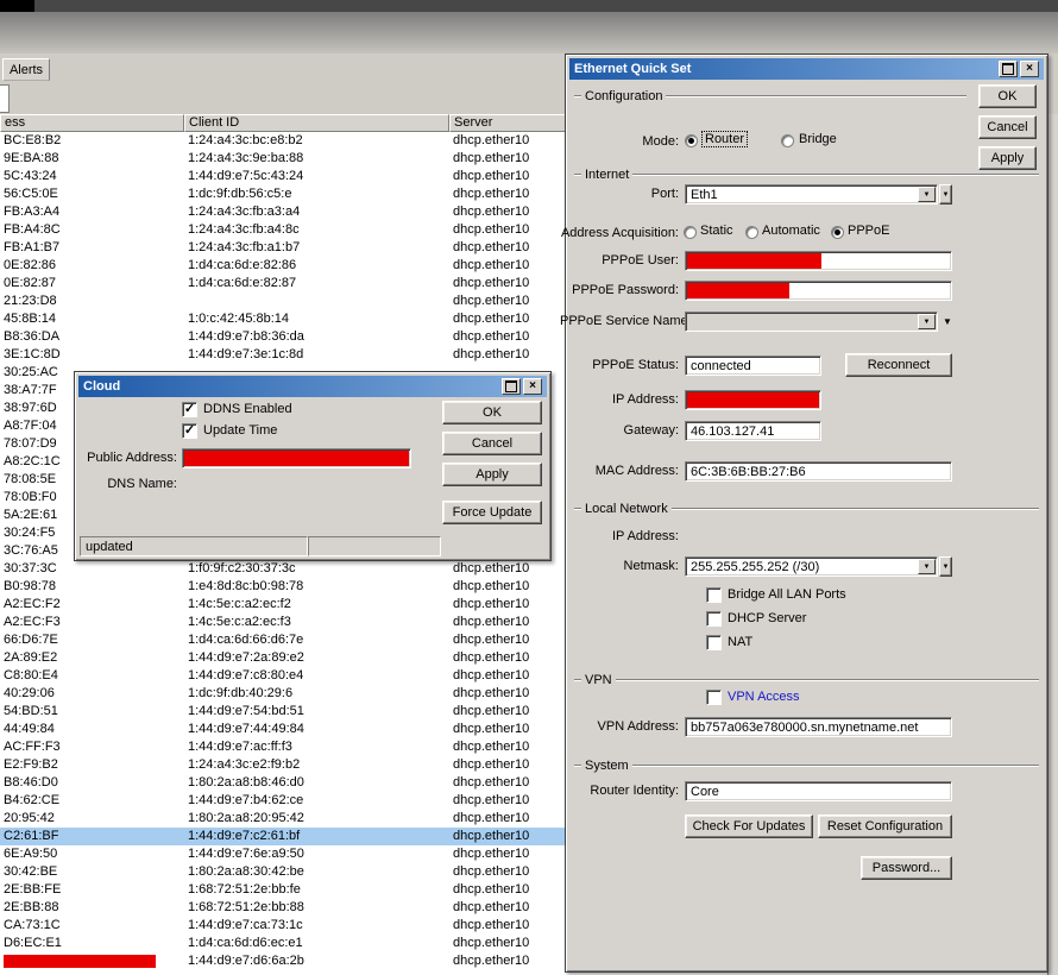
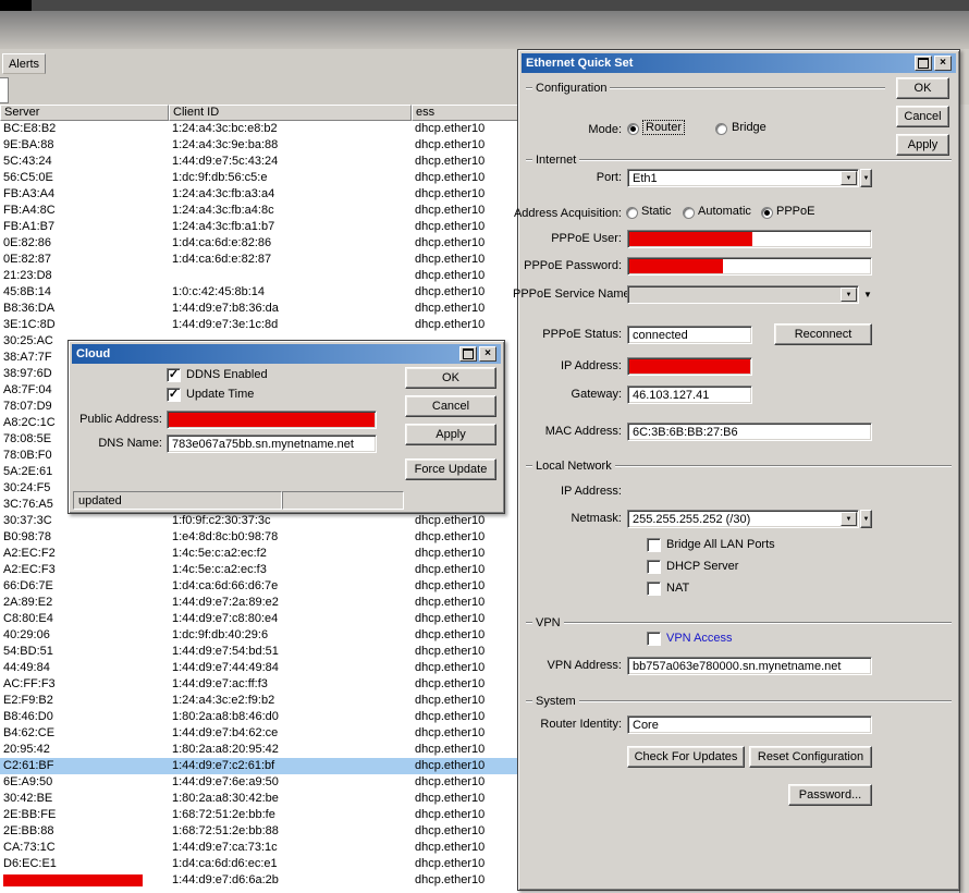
  Alerts
- ess
+ Server
  Client ID
- Server
+ ess
  BC:E8:B2
  1:24:a4:3c:bc:e8:b2
  dhcp.ether10
  9E:BA:88
  1:24:a4:3c:9e:ba:88
  dhcp.ether10
  5C:43:24
  1:44:d9:e7:5c:43:24
  dhcp.ether10
  56:C5:0E
  1:dc:9f:db:56:c5:e
  dhcp.ether10
  FB:A3:A4
  1:24:a4:3c:fb:a3:a4
  dhcp.ether10
  FB:A4:8C
  1:24:a4:3c:fb:a4:8c
  dhcp.ether10
  FB:A1:B7
  1:24:a4:3c:fb:a1:b7
  dhcp.ether10
  0E:82:86
  1:d4:ca:6d:e:82:86
  dhcp.ether10
  0E:82:87
  1:d4:ca:6d:e:82:87
  dhcp.ether10
  21:23:D8
  dhcp.ether10
  45:8B:14
  1:0:c:42:45:8b:14
  dhcp.ether10
  B8:36:DA
  1:44:d9:e7:b8:36:da
  dhcp.ether10
  3E:1C:8D
  1:44:d9:e7:3e:1c:8d
  dhcp.ether10
  30:25:AC
  38:A7:7F
  38:97:6D
  A8:7F:04
  78:07:D9
  A8:2C:1C
  78:08:5E
  78:0B:F0
  5A:2E:61
  30:24:F5
  3C:76:A5
  30:37:3C
  1:f0:9f:c2:30:37:3c
  dhcp.ether10
  B0:98:78
  1:e4:8d:8c:b0:98:78
  dhcp.ether10
  A2:EC:F2
  1:4c:5e:c:a2:ec:f2
  dhcp.ether10
  A2:EC:F3
  1:4c:5e:c:a2:ec:f3
  dhcp.ether10
  66:D6:7E
  1:d4:ca:6d:66:d6:7e
  dhcp.ether10
  2A:89:E2
  1:44:d9:e7:2a:89:e2
  dhcp.ether10
  C8:80:E4
  1:44:d9:e7:c8:80:e4
  dhcp.ether10
  40:29:06
  1:dc:9f:db:40:29:6
  dhcp.ether10
  54:BD:51
  1:44:d9:e7:54:bd:51
  dhcp.ether10
  44:49:84
  1:44:d9:e7:44:49:84
  dhcp.ether10
  AC:FF:F3
  1:44:d9:e7:ac:ff:f3
  dhcp.ether10
  E2:F9:B2
  1:24:a4:3c:e2:f9:b2
  dhcp.ether10
  B8:46:D0
  1:80:2a:a8:b8:46:d0
  dhcp.ether10
  B4:62:CE
  1:44:d9:e7:b4:62:ce
  dhcp.ether10
  20:95:42
  1:80:2a:a8:20:95:42
  dhcp.ether10
  C2:61:BF
  1:44:d9:e7:c2:61:bf
  dhcp.ether10
  6E:A9:50
  1:44:d9:e7:6e:a9:50
  dhcp.ether10
  30:42:BE
  1:80:2a:a8:30:42:be
  dhcp.ether10
  2E:BB:FE
  1:68:72:51:2e:bb:fe
  dhcp.ether10
  2E:BB:88
  1:68:72:51:2e:bb:88
  dhcp.ether10
  CA:73:1C
  1:44:d9:e7:ca:73:1c
  dhcp.ether10
  D6:EC:E1
  1:d4:ca:6d:d6:ec:e1
  dhcp.ether10
  1:44:d9:e7:d6:6a:2b
  dhcp.ether10
  Cloud
  ×
  ✓
  DDNS Enabled
  ✓
  Update Time
  Public Address:
  DNS Name:
+ 783e067a75bb.sn.mynetname.net
  OK
  Cancel
  Apply
  Force Update
  updated
  Ethernet Quick Set
  ×
  OK
  Cancel
  Apply
  Configuration
  Mode:
  Router
  Bridge
  Internet
  Port:
  Eth1
  Address Acquisition:
  Static
  Automatic
  PPPoE
  PPPoE User:
  PPPoE Password:
  PPPoE Service Nam
  ▼
  PPPoE Status:
  connected
  Reconnect
  IP Address:
  Gateway:
  46.103.127.41
  MAC Address:
  6C:3B:6B:BB:27:B6
  Local Network
  IP Address:
  Netmask:
  255.255.255.252 (/30)
  Bridge All LAN Ports
  DHCP Server
  NAT
  VPN
  VPN Access
  VPN Address:
  bb757a063e780000.sn.mynetname.net
  System
  Router Identity:
  Core
  Check For Updates
  Reset Configuration
  Password...
